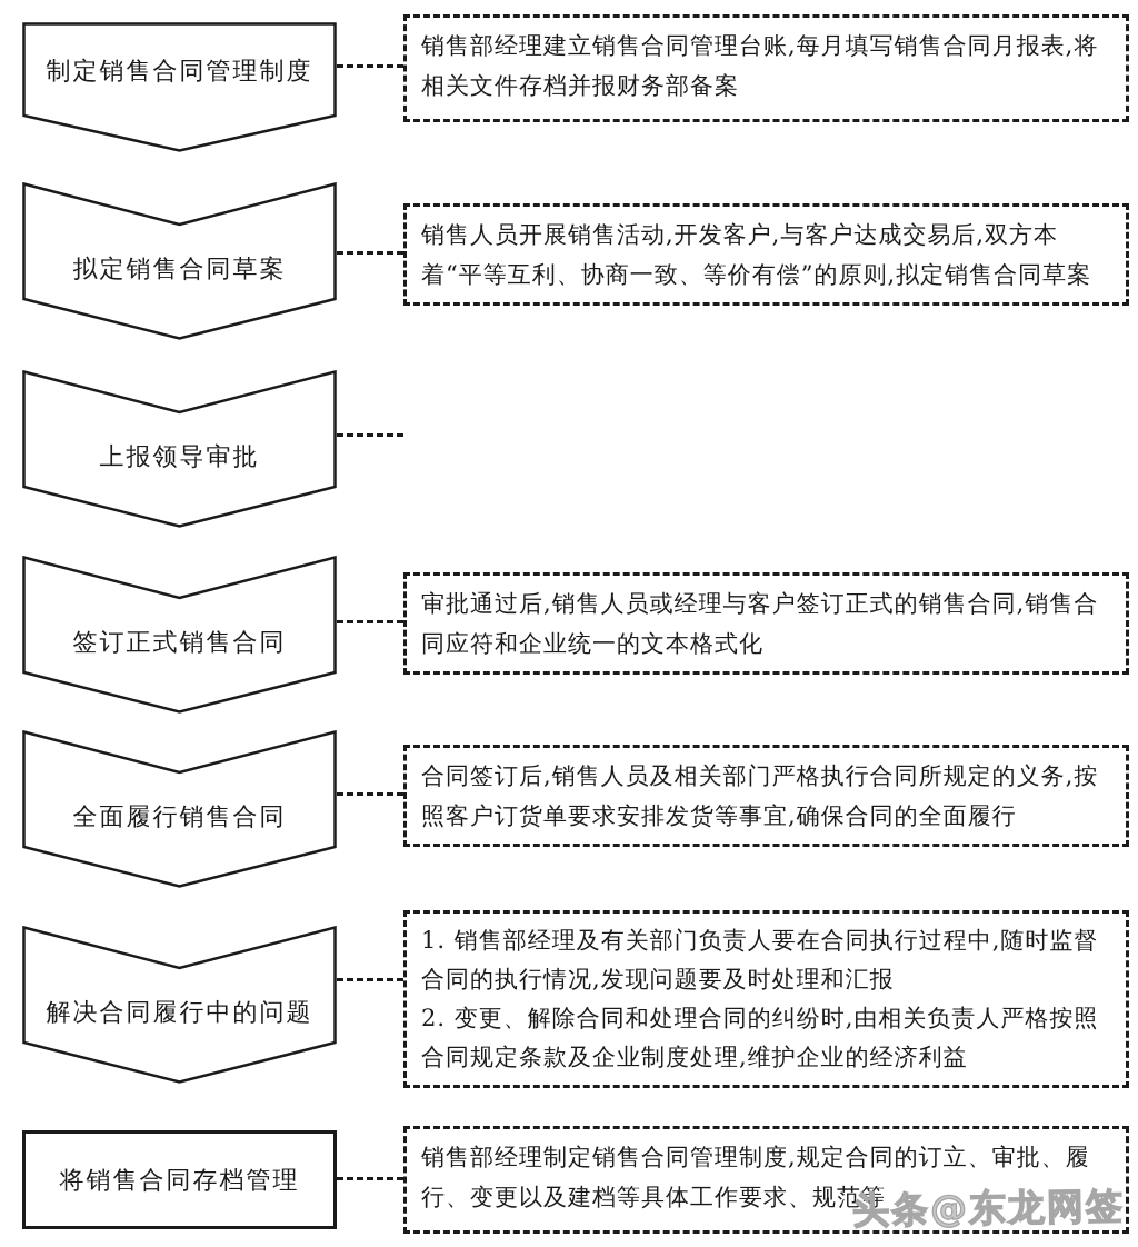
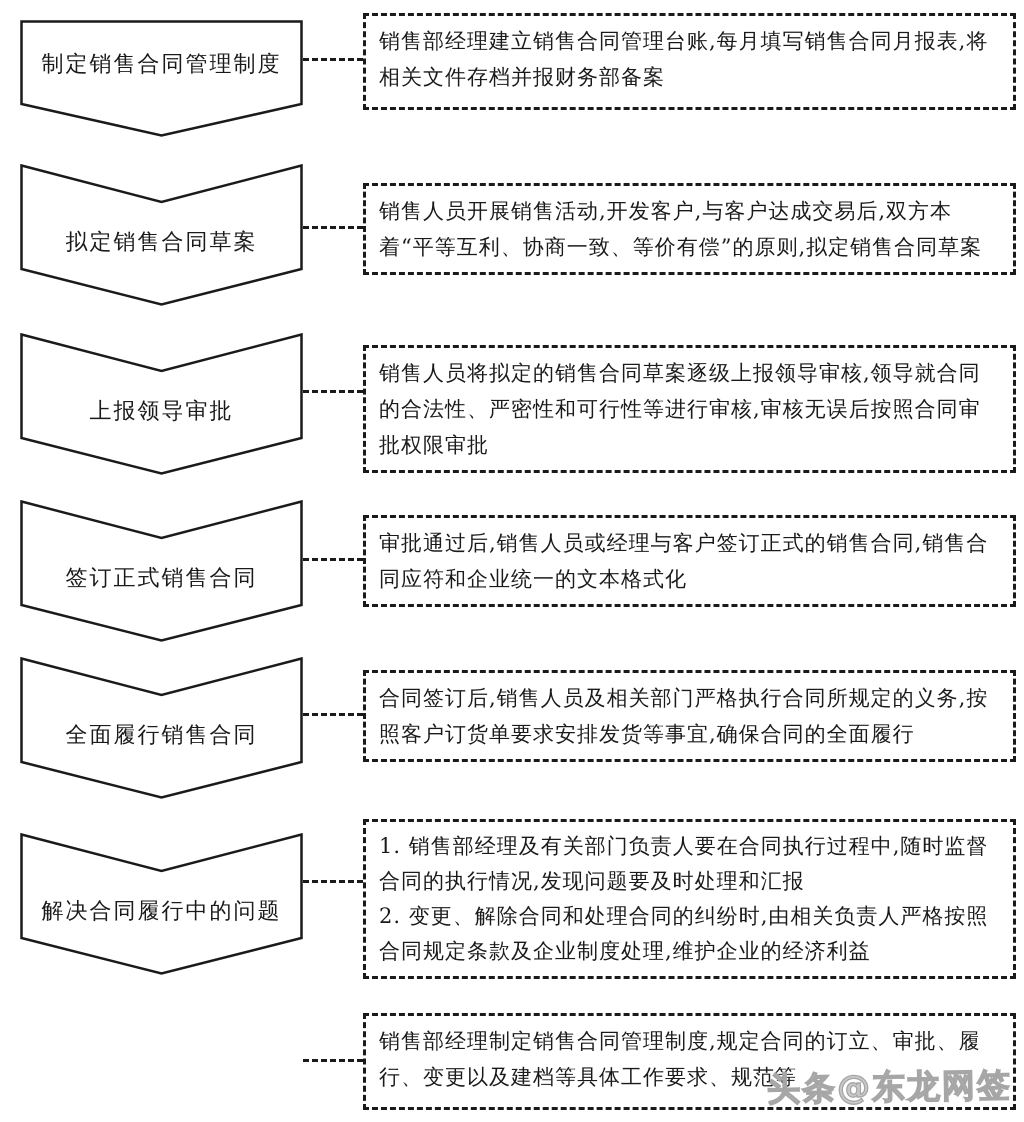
  制定销售合同管理制度
  销售部经理建立销售合同管理台账,每月填写销售合同月报表,将相关文件存档并报财务部备案
  拟定销售合同草案
  销售人员开展销售活动,开发客户,与客户达成交易后,双方本着“平等互利、协商一致、等价有偿”的原则,拟定销售合同草案
  上报领导审批
+ 销售人员将拟定的销售合同草案逐级上报领导审核,领导就合同的合法性、严密性和可行性等进行审核,审核无误后按照合同审批权限审批
  签订正式销售合同
  审批通过后,销售人员或经理与客户签订正式的销售合同,销售合同应符和企业统一的文本格式化
  全面履行销售合同
  合同签订后,销售人员及相关部门严格执行合同所规定的义务,按照客户订货单要求安排发货等事宜,确保合同的全面履行
  解决合同履行中的问题
  1. 销售部经理及有关部门负责人要在合同执行过程中,随时监督合同的执行情况,发现问题要及时处理和汇报
  2. 变更、解除合同和处理合同的纠纷时,由相关负责人严格按照合同规定条款及企业制度处理,维护企业的经济利益
- 将销售合同存档管理
  销售部经理制定销售合同管理制度,规定合同的订立、审批、履行、变更以及建档等具体工作要求、规范等
  头条@东龙网签
